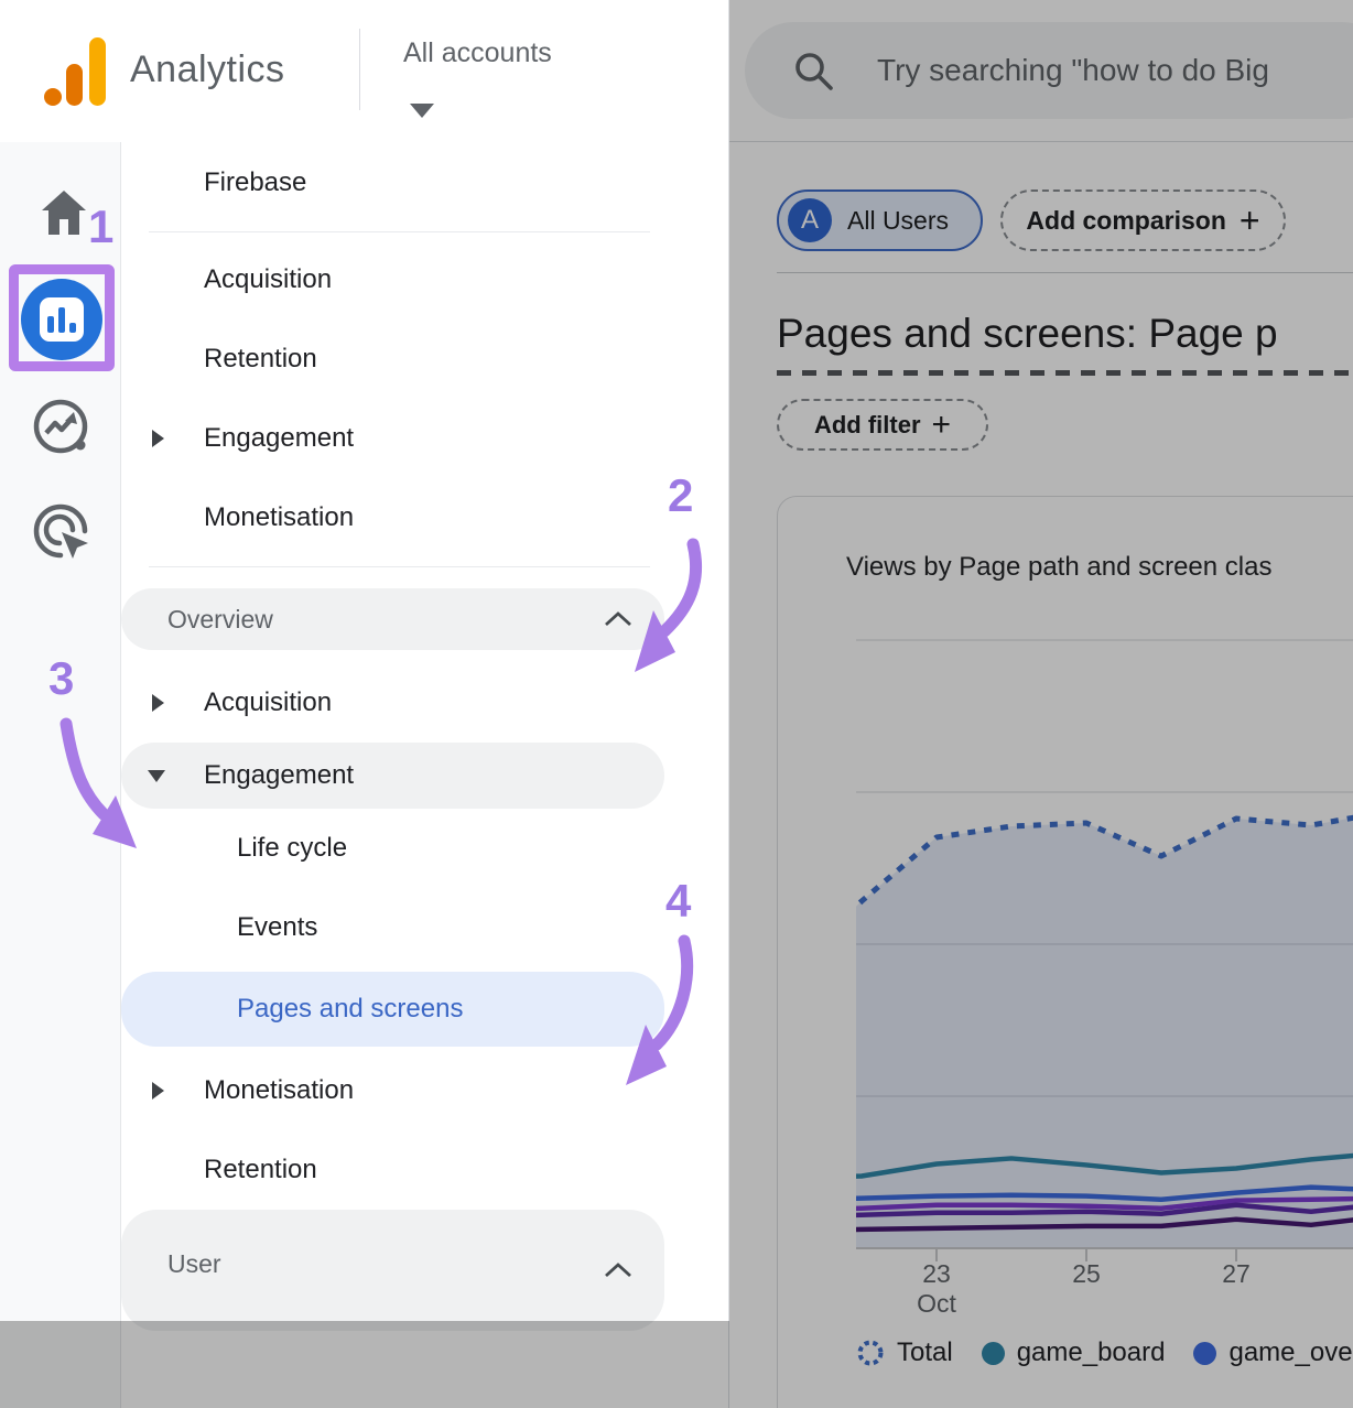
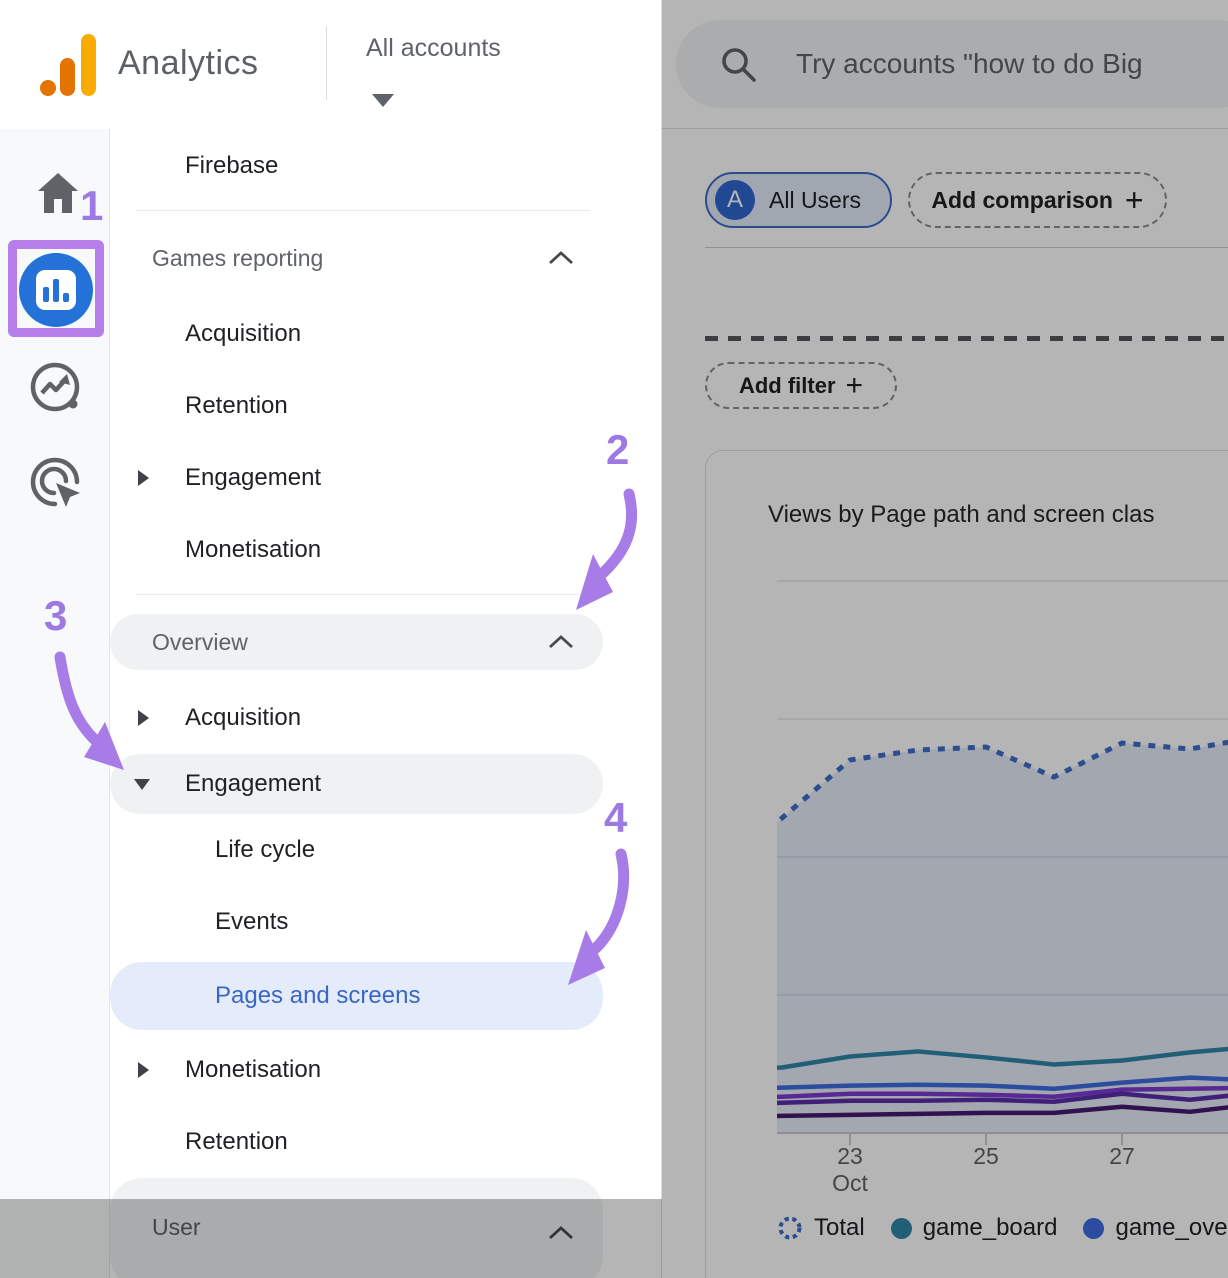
  Analytics
  All accounts
- Try searching "how to do Big
+ Try accounts "how to do Big
  Firebase
+ Games reporting
  Acquisition
  Retention
  Engagement
  Monetisation
  Overview
  Acquisition
  Engagement
  Life cycle
  Events
  Pages and screens
  Monetisation
  Retention
  User
  A
  All Users
  Add comparison
  +
- Pages and screens: Page p
  Add filter
  +
  Views by Page path and screen clas
  23
  Oct
  25
  27
  Total
  game_board
  game_ove
  1
  2
  3
  4
